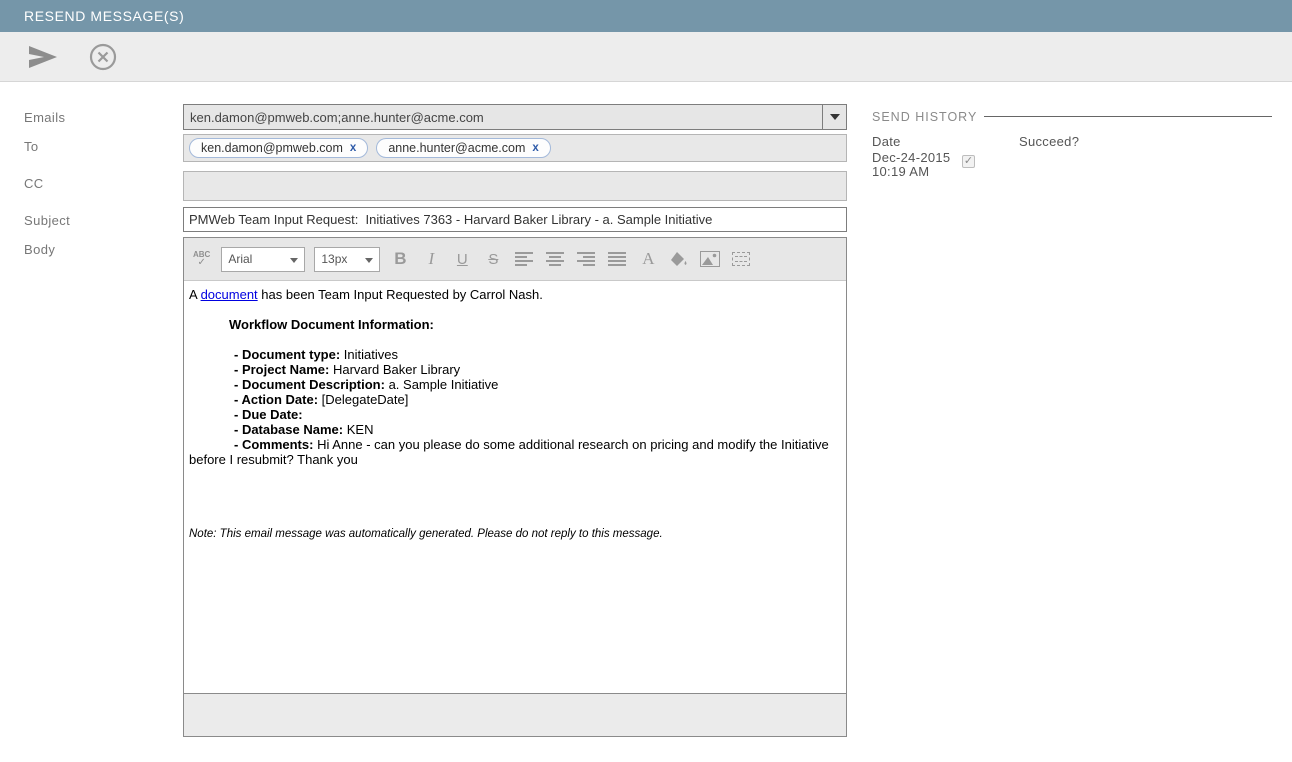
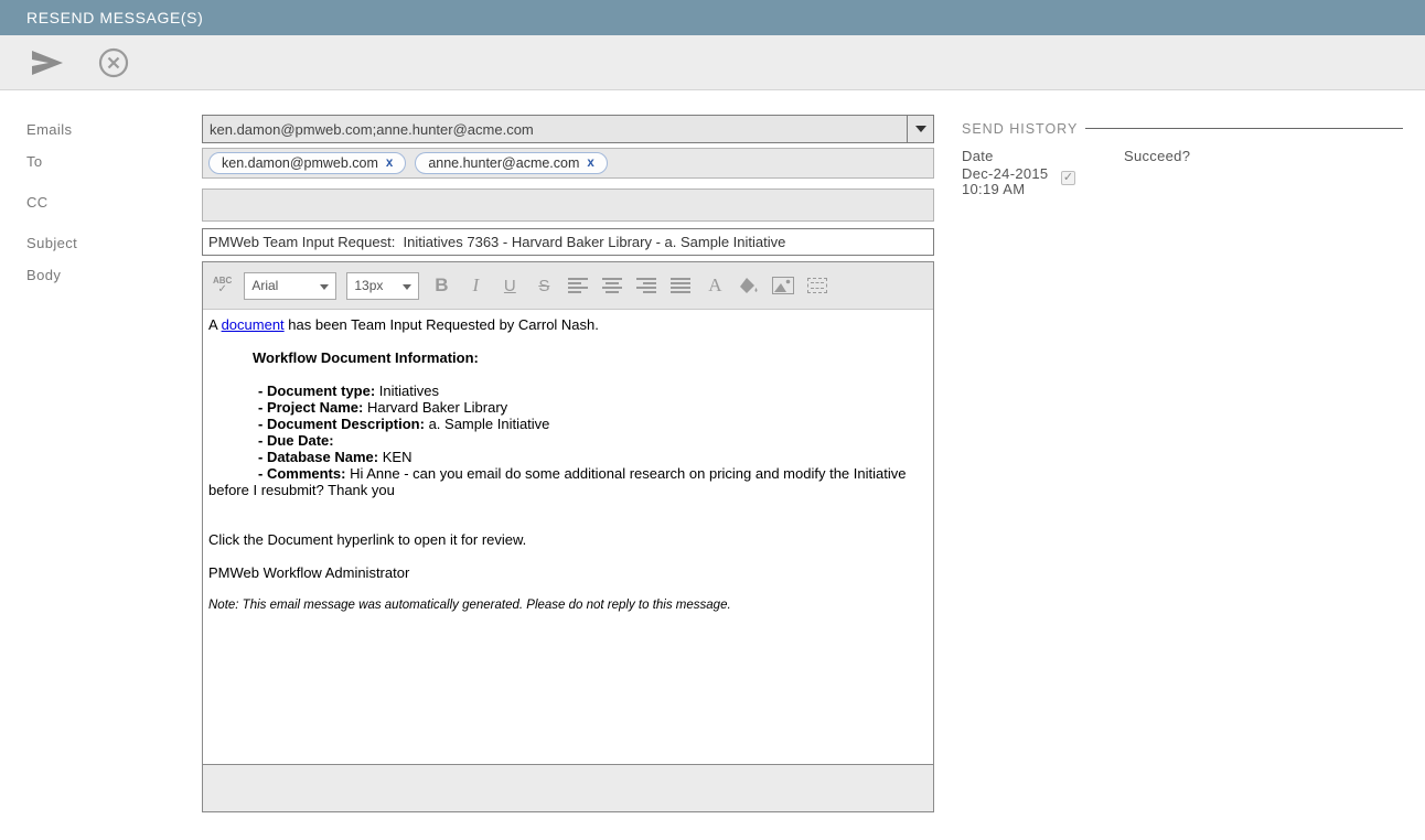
  RESEND MESSAGE(S)
  Emails
  To
  CC
  Subject
  Body
  ken.damon@pmweb.com;anne.hunter@acme.com
  ken.damon@pmweb.com
  x
  anne.hunter@acme.com
  x
  PMWeb Team Input Request: Initiatives 7363 - Harvard Baker Library - a. Sample Initiative
  ABC
  ✓
  Arial
  13px
  B
  I
  U
  S
  A
  A document has been Team Input Requested by Carrol Nash.
  Workflow Document Information:
  - Document type: Initiatives
  - Project Name: Harvard Baker Library
  - Document Description: a. Sample Initiative
- - Action Date: [DelegateDate]
  - Due Date:
  - Database Name: KEN
- - Comments: Hi Anne - can you please do some additional research on pricing and modify the Initiative before I resubmit? Thank you
+ - Comments: Hi Anne - can you email do some additional research on pricing and modify the Initiative before I resubmit? Thank you
+ Click the Document hyperlink to open it for review.
+ PMWeb Workflow Administrator
  Note: This email message was automatically generated. Please do not reply to this message.
  SEND HISTORY
  Date
  Succeed?
  Dec-24-2015
  10:19 AM
  ✓
